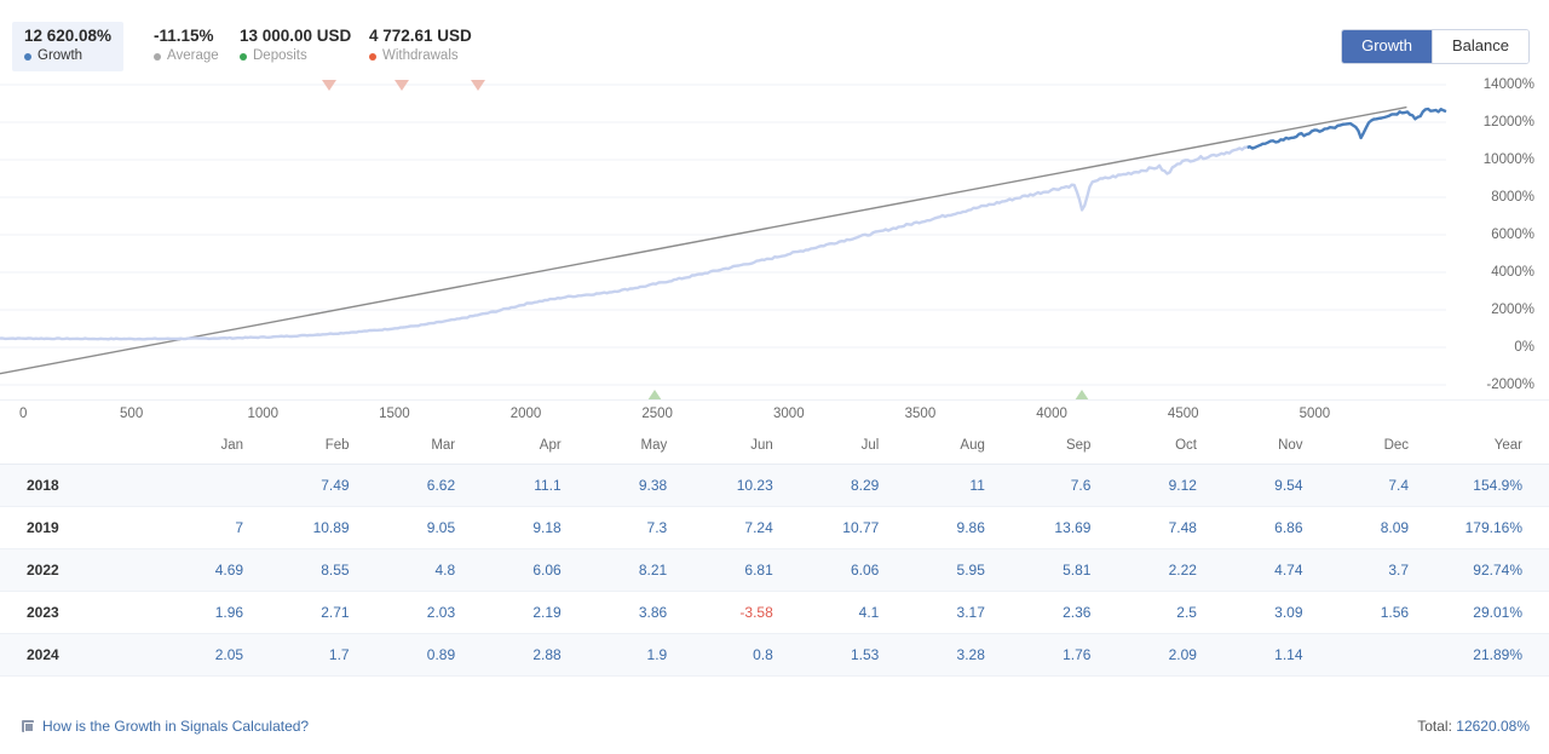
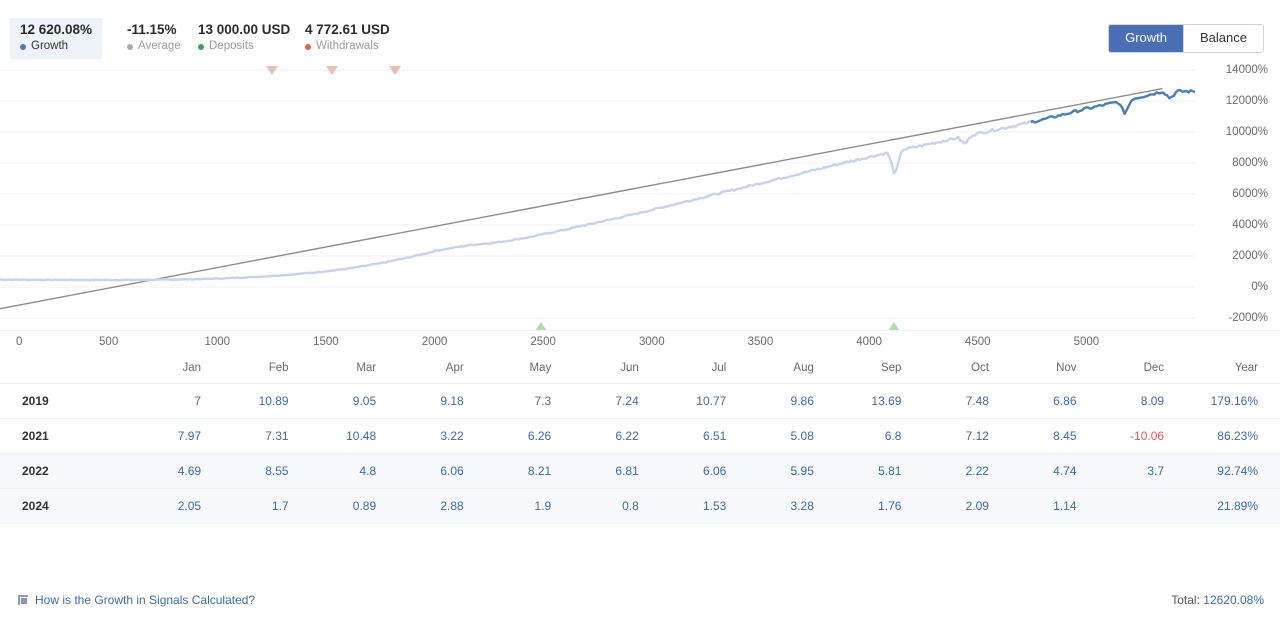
  12 620.08%
  Growth
  -11.15%
  Average
  13 000.00 USD
  Deposits
  4 772.61 USD
  Withdrawals
  Growth
  Balance
  14000%
  12000%
  10000%
  8000%
  6000%
  4000%
  2000%
  0%
  -2000%
  0
  500
  1000
  1500
  2000
  2500
  3000
  3500
  4000
  4500
  5000
  	Jan	Feb	Mar	Apr	May	Jun	Jul	Aug	Sep	Oct	Nov	Dec	Year
- 2018		7.49	6.62	11.1	9.38	10.23	8.29	11	7.6	9.12	9.54	7.4	154.9%
  2019	7	10.89	9.05	9.18	7.3	7.24	10.77	9.86	13.69	7.48	6.86	8.09	179.16%
+ 2021	7.97	7.31	10.48	3.22	6.26	6.22	6.51	5.08	6.8	7.12	8.45	-10.06	86.23%
  2022	4.69	8.55	4.8	6.06	8.21	6.81	6.06	5.95	5.81	2.22	4.74	3.7	92.74%
- 2023	1.96	2.71	2.03	2.19	3.86	-3.58	4.1	3.17	2.36	2.5	3.09	1.56	29.01%
  2024	2.05	1.7	0.89	2.88	1.9	0.8	1.53	3.28	1.76	2.09	1.14		21.89%
  How is the Growth in Signals Calculated?
  Total: 12620.08%
